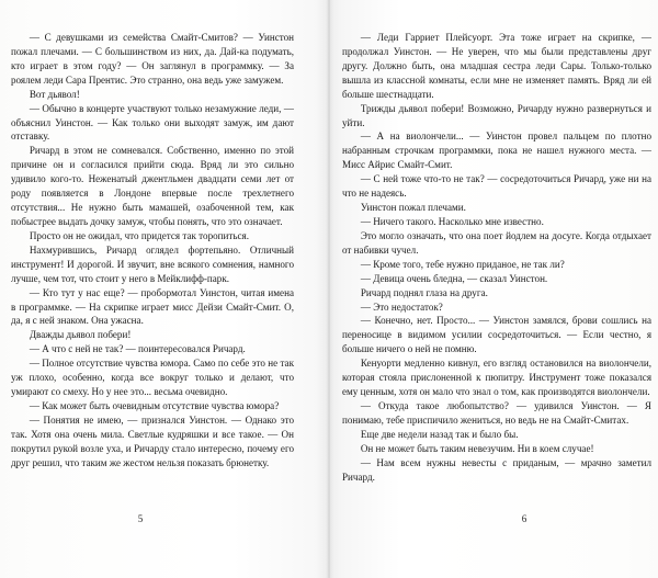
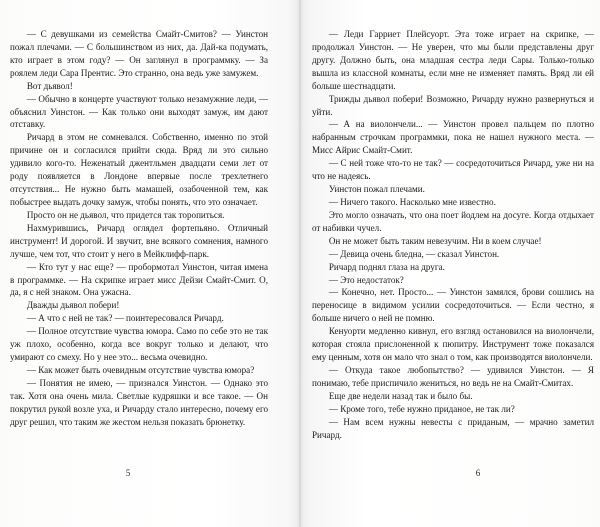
  — С девушками из семейства Смайт-Смитов? — Уинстон пожал плечами. — С большинством из них, да. Дай-ка подумать, кто играет в этом году? — Он заглянул в программку. — За роялем леди Сара Прентис. Это странно, она ведь уже замужем.
  Вот дьявол!
  — Обычно в концерте участвуют только незамужние леди, — объяснил Уинстон. — Как только они выходят замуж, им дают отставку.
  Ричард в этом не сомневался. Собственно, именно по этой причине он и согласился прийти сюда. Вряд ли это сильно удивило кого-то. Неженатый джентльмен двадцати семи лет от роду появляется в Лондоне впервые после трехлетнего отсутствия... Не нужно быть мамашей, озабоченной тем, как побыстрее выдать дочку замуж, чтобы понять, что это означает.
- Просто он не ожидал, что придется так торопиться.
+ Просто он не дьявол, что придется так торопиться.
  Нахмурившись, Ричард оглядел фортепьяно. Отличный инструмент! И дорогой. И звучит, вне всякого сомнения, намного лучше, чем тот, что стоит у него в Мейклифф-парк.
  — Кто тут у нас еще? — пробормотал Уинстон, читая имена в программке. — На скрипке играет мисс Дейзи Смайт-Смит. О, да, я с ней знаком. Она ужасна.
  Дважды дьявол побери!
  — А что с ней не так? — поинтересовался Ричард.
  — Полное отсутствие чувства юмора. Само по себе это не так уж плохо, особенно, когда все вокруг только и делают, что умирают со смеху. Но у нее это... весьма очевидно.
  — Как может быть очевидным отсутствие чувства юмора?
  — Понятия не имею, — признался Уинстон. — Однако это так. Хотя она очень мила. Светлые кудряшки и все такое. — Он покрутил рукой возле уха, и Ричарду стало интересно, почему его друг решил, что таким же жестом нельзя показать брюнетку.
  5
  — Леди Гарриет Плейсуорт. Эта тоже играет на скрипке, — продолжал Уинстон. — Не уверен, что мы были представлены друг другу. Должно быть, она младшая сестра леди Сары. Только-только вышла из классной комнаты, если мне не изменяет память. Вряд ли ей больше шестнадцати.
  Трижды дьявол побери! Возможно, Ричарду нужно развернуться и уйти.
  — А на виолончели... — Уинстон провел пальцем по плотно набранным строчкам программки, пока не нашел нужного места. — Мисс Айрис Смайт-Смит.
  — С ней тоже что-то не так? — сосредоточиться Ричард, уже ни на что не надеясь.
  Уинстон пожал плечами.
  — Ничего такого. Насколько мне известно.
  Это могло означать, что она поет йодлем на досуге. Когда отдыхает от набивки чучел.
- — Кроме того, тебе нужно приданое, не так ли?
+ Он не может быть таким невезучим. Ни в коем случае!
  — Девица очень бледна, — сказал Уинстон.
  Ричард поднял глаза на друга.
  — Это недостаток?
  — Конечно, нет. Просто... — Уинстон замялся, брови сошлись на переносице в видимом усилии сосредоточиться. — Если честно, я больше ничего о ней не помню.
  Кенуорти медленно кивнул, его взгляд остановился на виолончели, которая стояла прислоненной к пюпитру. Инструмент тоже показался ему ценным, хотя он мало что знал о том, как производятся виолончели.
  — Откуда такое любопытство? — удивился Уинстон. — Я понимаю, тебе приспичило жениться, но ведь не на Смайт-Смитах.
  Еще две недели назад так и было бы.
- Он не может быть таким невезучим. Ни в коем случае!
+ — Кроме того, тебе нужно приданое, не так ли?
  — Нам всем нужны невесты с приданым, — мрачно заметил Ричард.
  6
